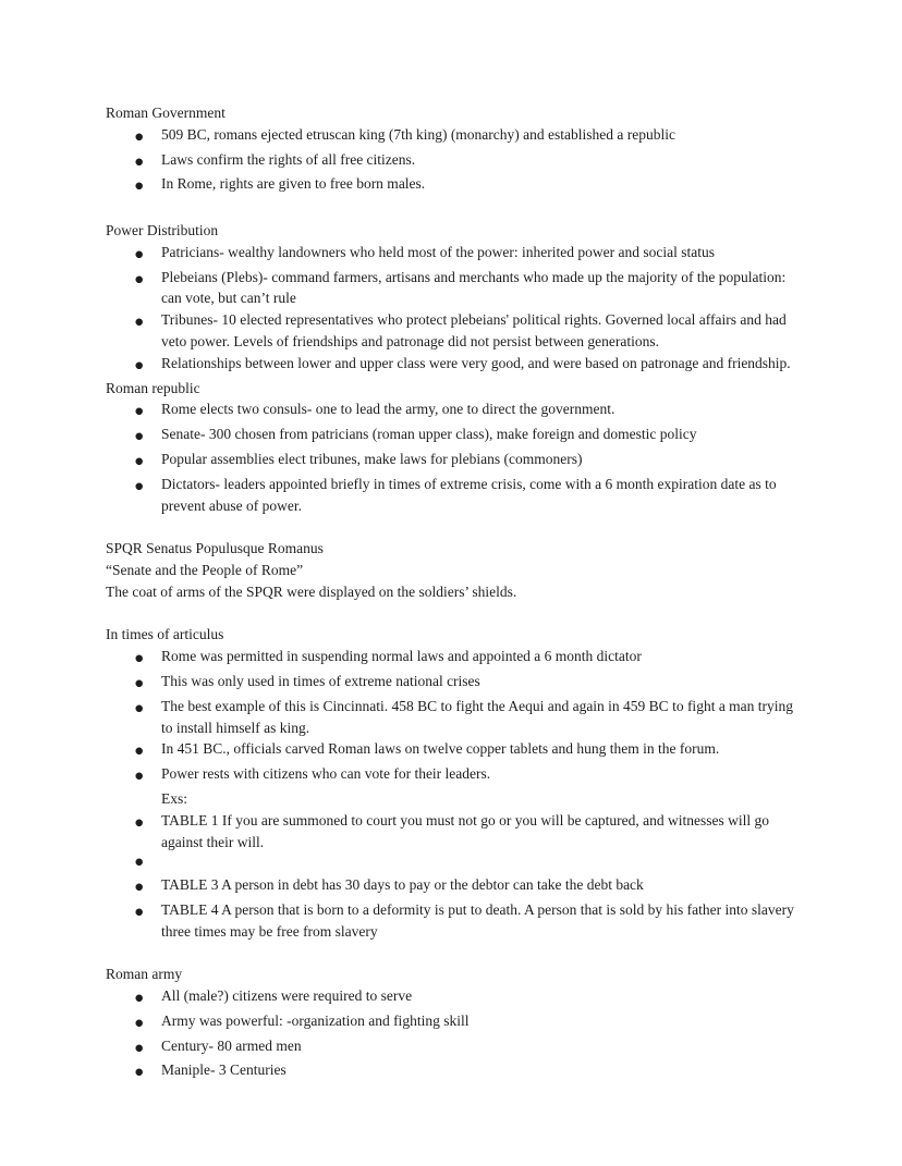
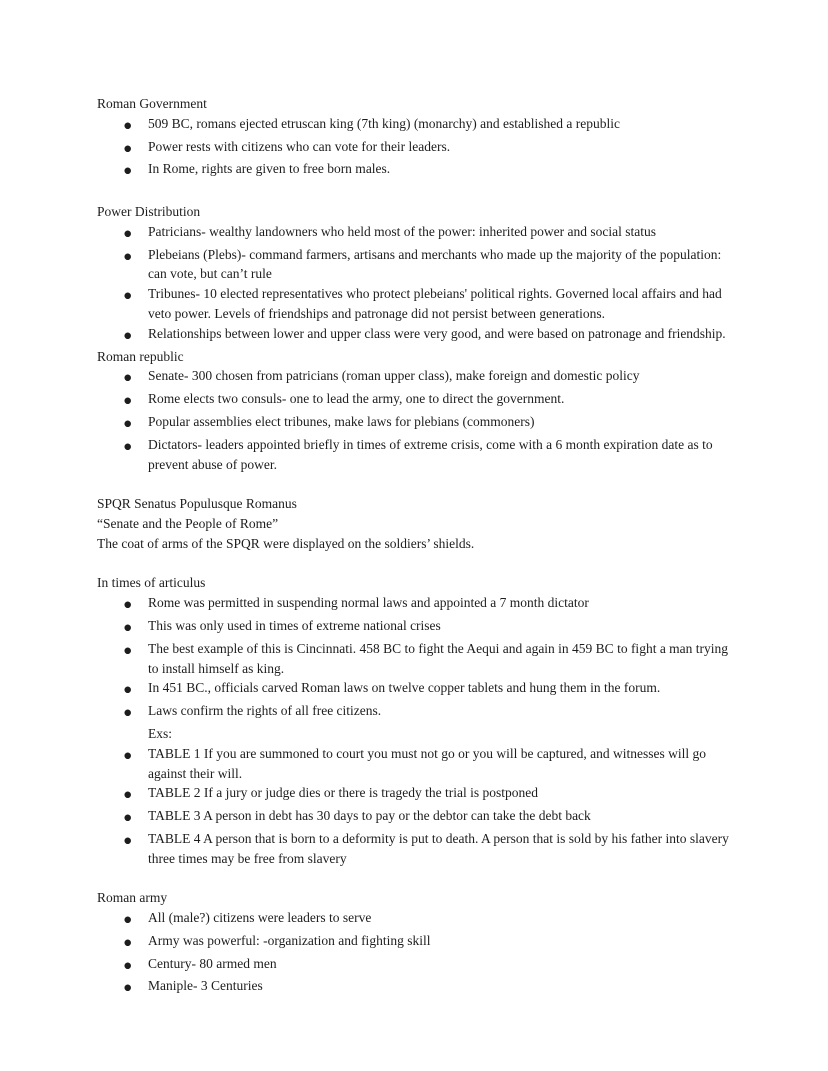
  Roman Government
  ●
  509 BC, romans ejected etruscan king (7th king) (monarchy) and established a republic
  ●
- Laws confirm the rights of all free citizens.
+ Power rests with citizens who can vote for their leaders.
  ●
  In Rome, rights are given to free born males.
  Power Distribution
  ●
  Patricians- wealthy landowners who held most of the power: inherited power and social status
  ●
  Plebeians (Plebs)- command farmers, artisans and merchants who made up the majority of the population: can vote, but can’t rule
  ●
  Tribunes- 10 elected representatives who protect plebeians' political rights. Governed local affairs and had veto power. Levels of friendships and patronage did not persist between generations.
  ●
  Relationships between lower and upper class were very good, and were based on patronage and friendship.
  Roman republic
  ●
- Rome elects two consuls- one to lead the army, one to direct the government.
+ Senate- 300 chosen from patricians (roman upper class), make foreign and domestic policy
  ●
- Senate- 300 chosen from patricians (roman upper class), make foreign and domestic policy
+ Rome elects two consuls- one to lead the army, one to direct the government.
  ●
  Popular assemblies elect tribunes, make laws for plebians (commoners)
  ●
  Dictators- leaders appointed briefly in times of extreme crisis, come with a 6 month expiration date as to prevent abuse of power.
  SPQR Senatus Populusque Romanus
  “Senate and the People of Rome”
  The coat of arms of the SPQR were displayed on the soldiers’ shields.
  In times of articulus
  ●
- Rome was permitted in suspending normal laws and appointed a 6 month dictator
+ Rome was permitted in suspending normal laws and appointed a 7 month dictator
  ●
  This was only used in times of extreme national crises
  ●
  The best example of this is Cincinnati. 458 BC to fight the Aequi and again in 459 BC to fight a man trying to install himself as king.
  ●
  In 451 BC., officials carved Roman laws on twelve copper tablets and hung them in the forum.
  ●
- Power rests with citizens who can vote for their leaders.
+ Laws confirm the rights of all free citizens.
  Exs:
  ●
  TABLE 1 If you are summoned to court you must not go or you will be captured, and witnesses will go against their will.
  ●
+ TABLE 2 If a jury or judge dies or there is tragedy the trial is postponed
  ●
  TABLE 3 A person in debt has 30 days to pay or the debtor can take the debt back
  ●
  TABLE 4 A person that is born to a deformity is put to death. A person that is sold by his father into slavery three times may be free from slavery
  Roman army
  ●
- All (male?) citizens were required to serve
+ All (male?) citizens were leaders to serve
  ●
  Army was powerful: -organization and fighting skill
  ●
  Century- 80 armed men
  ●
  Maniple- 3 Centuries
